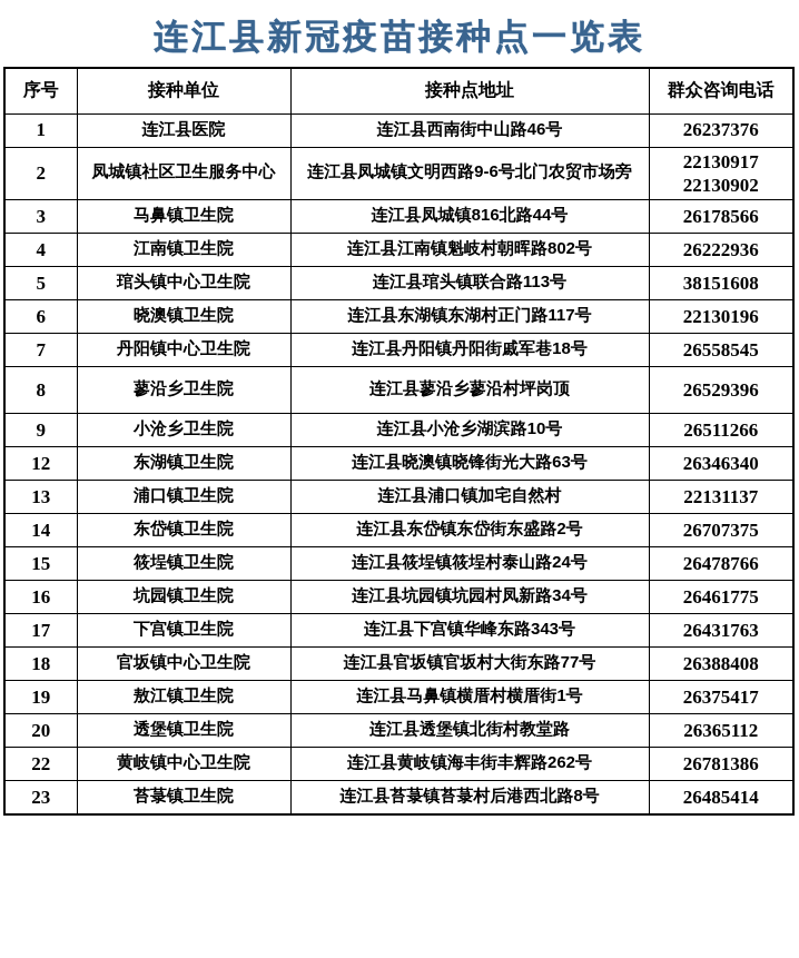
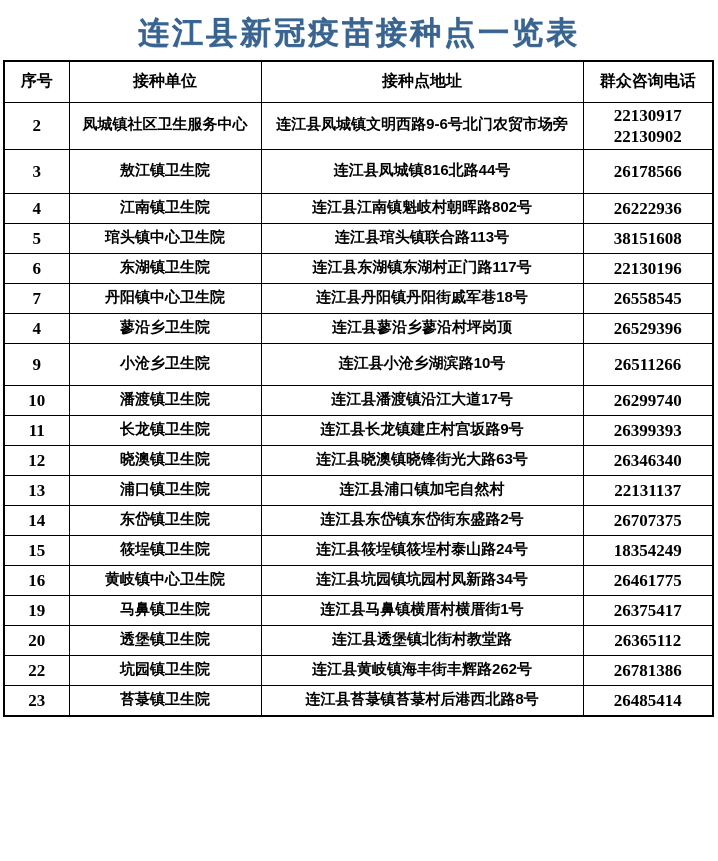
  连江县新冠疫苗接种点一览表
  序号	接种单位	接种点地址	群众咨询电话
- 1	连江县医院	连江县西南街中山路46号	26237376
  2	凤城镇社区卫生服务中心	连江县凤城镇文明西路9-6号北门农贸市场旁	22130917 22130902
- 3	马鼻镇卫生院	连江县凤城镇816北路44号	26178566
+ 3	敖江镇卫生院	连江县凤城镇816北路44号	26178566
  4	江南镇卫生院	连江县江南镇魁岐村朝晖路802号	26222936
  5	琯头镇中心卫生院	连江县琯头镇联合路113号	38151608
- 6	晓澳镇卫生院	连江县东湖镇东湖村正门路117号	22130196
+ 6	东湖镇卫生院	连江县东湖镇东湖村正门路117号	22130196
  7	丹阳镇中心卫生院	连江县丹阳镇丹阳街戚军巷18号	26558545
- 8	蓼沿乡卫生院	连江县蓼沿乡蓼沿村坪岗顶	26529396
+ 4	蓼沿乡卫生院	连江县蓼沿乡蓼沿村坪岗顶	26529396
  9	小沧乡卫生院	连江县小沧乡湖滨路10号	26511266
+ 10	潘渡镇卫生院	连江县潘渡镇沿江大道17号	26299740
+ 11	长龙镇卫生院	连江县长龙镇建庄村宫坂路9号	26399393
- 12	东湖镇卫生院	连江县晓澳镇晓锋街光大路63号	26346340
+ 12	晓澳镇卫生院	连江县晓澳镇晓锋街光大路63号	26346340
  13	浦口镇卫生院	连江县浦口镇加宅自然村	22131137
  14	东岱镇卫生院	连江县东岱镇东岱街东盛路2号	26707375
- 15	筱埕镇卫生院	连江县筱埕镇筱埕村泰山路24号	26478766
+ 15	筱埕镇卫生院	连江县筱埕镇筱埕村泰山路24号	18354249
- 16	坑园镇卫生院	连江县坑园镇坑园村凤新路34号	26461775
+ 16	黄岐镇中心卫生院	连江县坑园镇坑园村凤新路34号	26461775
- 17	下宫镇卫生院	连江县下宫镇华峰东路343号	26431763
- 18	官坂镇中心卫生院	连江县官坂镇官坂村大街东路77号	26388408
- 19	敖江镇卫生院	连江县马鼻镇横厝村横厝街1号	26375417
+ 19	马鼻镇卫生院	连江县马鼻镇横厝村横厝街1号	26375417
  20	透堡镇卫生院	连江县透堡镇北街村教堂路	26365112
- 22	黄岐镇中心卫生院	连江县黄岐镇海丰街丰辉路262号	26781386
+ 22	坑园镇卫生院	连江县黄岐镇海丰街丰辉路262号	26781386
  23	苔菉镇卫生院	连江县苔菉镇苔菉村后港西北路8号	26485414
